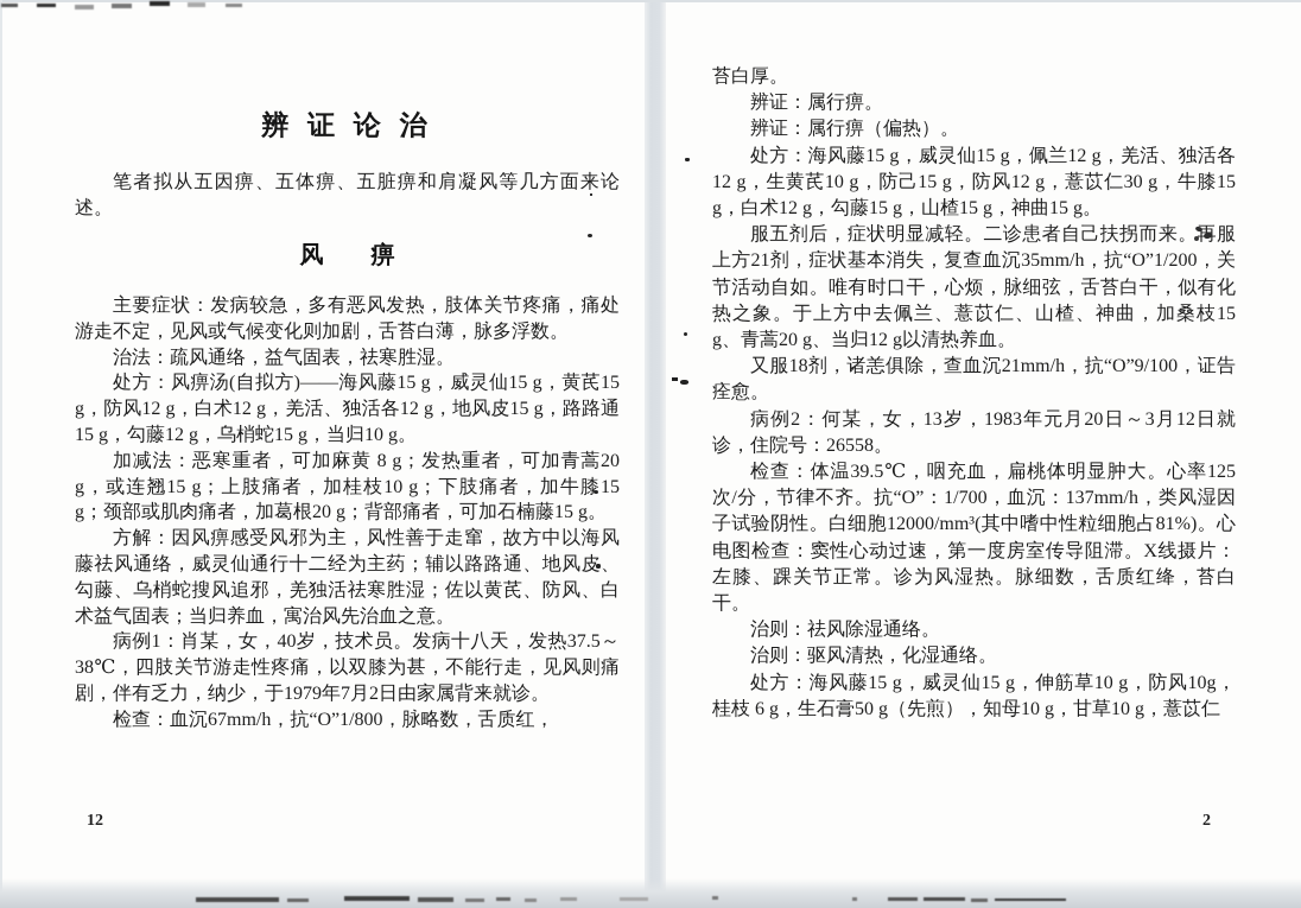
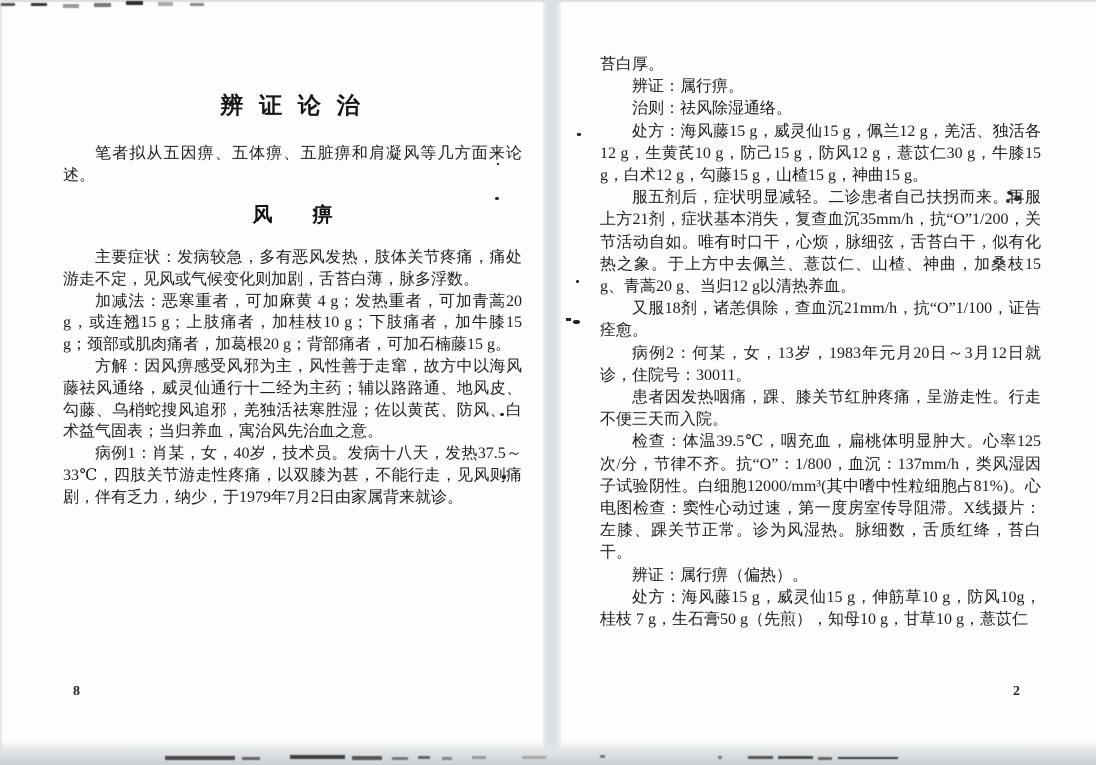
  辨 证 论 治
  笔者拟从五因痹、五体痹、五脏痹和肩凝风等几方面来论述。
  风 痹
  主要症状：发病较急，多有恶风发热，肢体关节疼痛，痛处游走不定，见风或气候变化则加剧，舌苔白薄，脉多浮数。
- 治法：疏风通络，益气固表，祛寒胜湿。
- 处方：风痹汤(自拟方)——海风藤15 g，威灵仙15 g，黄芪15 g，防风12 g，白术12 g，羌活、独活各12 g，地风皮15 g，路路通15 g，勾藤12 g，乌梢蛇15 g，当归10 g。
- 加减法：恶寒重者，可加麻黄 8 g；发热重者，可加青蒿20 g，或连翘15 g；上肢痛者，加桂枝10 g；下肢痛者，加牛膝15 g；颈部或肌肉痛者，加葛根20 g；背部痛者，可加石楠藤15 g。
+ 加减法：恶寒重者，可加麻黄 4 g；发热重者，可加青蒿20 g，或连翘15 g；上肢痛者，加桂枝10 g；下肢痛者，加牛膝15 g；颈部或肌肉痛者，加葛根20 g；背部痛者，可加石楠藤15 g。
  方解：因风痹感受风邪为主，风性善于走窜，故方中以海风藤祛风通络，威灵仙通行十二经为主药；辅以路路通、地风皮、勾藤、乌梢蛇搜风追邪，羌独活祛寒胜湿；佐以黄芪、防风、白术益气固表；当归养血，寓治风先治血之意。
- 病例1：肖某，女，40岁，技术员。发病十八天，发热37.5～38℃，四肢关节游走性疼痛，以双膝为甚，不能行走，见风则痛剧，伴有乏力，纳少，于1979年7月2日由家属背来就诊。
+ 病例1：肖某，女，40岁，技术员。发病十八天，发热37.5～33℃，四肢关节游走性疼痛，以双膝为甚，不能行走，见风则痛剧，伴有乏力，纳少，于1979年7月2日由家属背来就诊。
- 检查：血沉67mm/h，抗“O”1/800，脉略数，舌质红，
- 12
+ 8
  苔白厚。
  辨证：属行痹。
- 辨证：属行痹（偏热）。
+ 治则：祛风除湿通络。
  处方：海风藤15 g，威灵仙15 g，佩兰12 g，羌活、独活各12 g，生黄芪10 g，防己15 g，防风12 g，薏苡仁30 g，牛膝15 g，白术12 g，勾藤15 g，山楂15 g，神曲15 g。
  服五剂后，症状明显减轻。二诊患者自己扶拐而来。服上方21剂，症状基本消失，复查血沉35mm/h，抗“O”1/200，关节活动自如。唯有时口干，心烦，脉细弦，舌苔白干，似有化热之象。于上方中去佩兰、薏苡仁、山楂、神曲，加桑枝15 g、青蒿20 g、当归12 g以清热养血。
- 又服18剂，诸恙俱除，查血沉21mm/h，抗“O”9/100，证告痊愈。
+ 又服18剂，诸恙俱除，查血沉21mm/h，抗“O”1/100，证告痊愈。
- 病例2：何某，女，13岁，1983年元月20日～3月12日就诊，住院号：26558。
+ 病例2：何某，女，13岁，1983年元月20日～3月12日就诊，住院号：30011。
+ 患者因发热咽痛，踝、膝关节红肿疼痛，呈游走性。行走不便三天而入院。
- 检查：体温39.5℃，咽充血，扁桃体明显肿大。心率125次/分，节律不齐。抗“O”：1/700，血沉：137mm/h，类风湿因子试验阴性。白细胞12000/mm³(其中嗜中性粒细胞占81%)。心电图检查：窦性心动过速，第一度房室传导阻滞。X线摄片：左膝、踝关节正常。诊为风湿热。脉细数，舌质红绛，苔白干。
+ 检查：体温39.5℃，咽充血，扁桃体明显肿大。心率125次/分，节律不齐。抗“O”：1/800，血沉：137mm/h，类风湿因子试验阴性。白细胞12000/mm³(其中嗜中性粒细胞占81%)。心电图检查：窦性心动过速，第一度房室传导阻滞。X线摄片：左膝、踝关节正常。诊为风湿热。脉细数，舌质红绛，苔白干。
- 治则：祛风除湿通络。
+ 辨证：属行痹（偏热）。
- 治则：驱风清热，化湿通络。
- 处方：海风藤15 g，威灵仙15 g，伸筋草10 g，防风10g，桂枝 6 g，生石膏50 g（先煎），知母10 g，甘草10 g，薏苡仁
+ 处方：海风藤15 g，威灵仙15 g，伸筋草10 g，防风10g，桂枝 7 g，生石膏50 g（先煎），知母10 g，甘草10 g，薏苡仁
  2
